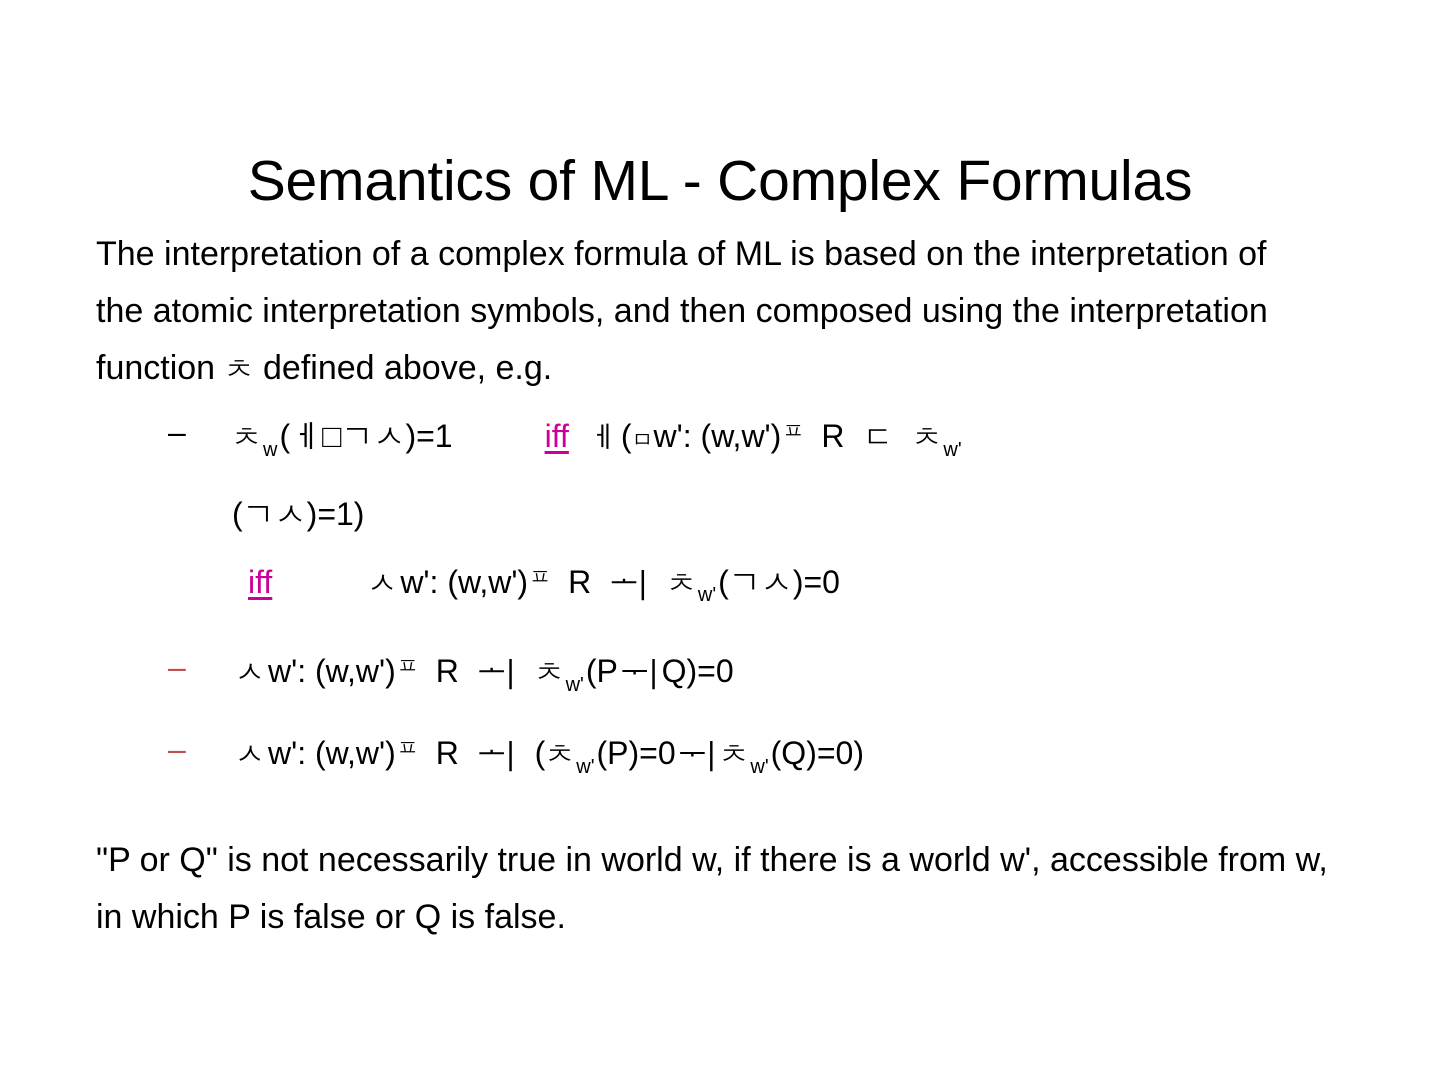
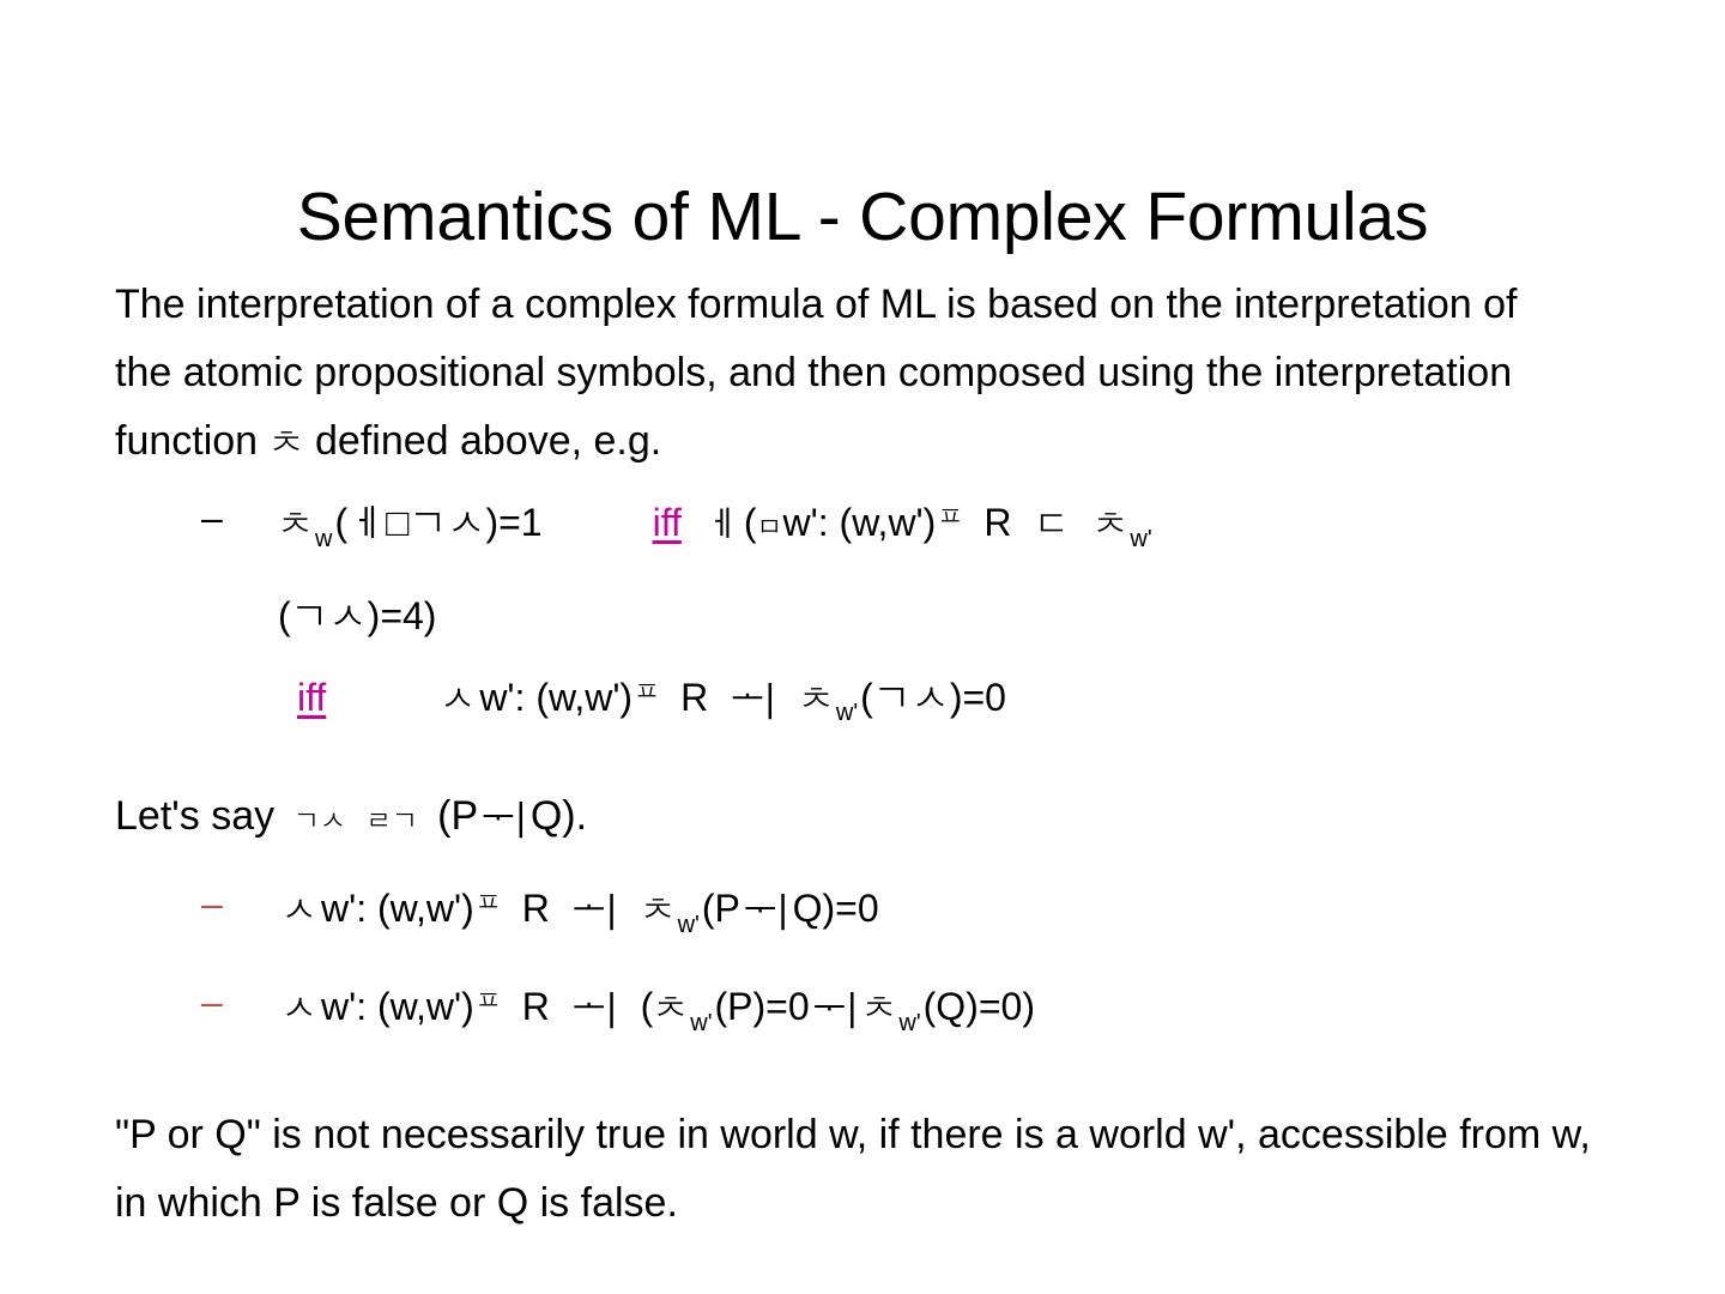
  Semantics of ML - Complex Formulas
- The interpretation of a complex formula of ML is based on the interpretation of the atomic interpretation symbols, and then composed using the interpretation function ㅊ defined above, e.g.
+ The interpretation of a complex formula of ML is based on the interpretation of the atomic propositional symbols, and then composed using the interpretation function ㅊ defined above, e.g.
  –
  ㅊw(ㅔ□ㄱㅅ)=1 iff ㅔ(ㅁw': (w,w')ㅍ R ㄷ ㅊw'
- (ㄱㅅ)=1)
+ (ㄱㅅ)=4)
  iff ㅅw': (w,w')ㅍ R ᅩ| ㅊw'(ㄱㅅ)=0
+ Let's say ㄱㅅ ㄹㄱ (Pᅮ|Q).
  –
  ㅅw': (w,w')ㅍ R ᅩ| ㅊw'(Pᅮ|Q)=0
  –
  ㅅw': (w,w')ㅍ R ᅩ| (ㅊw'(P)=0ᅮ|ㅊw'(Q)=0)
  "P or Q" is not necessarily true in world w, if there is a world w', accessible from w, in which P is false or Q is false.
